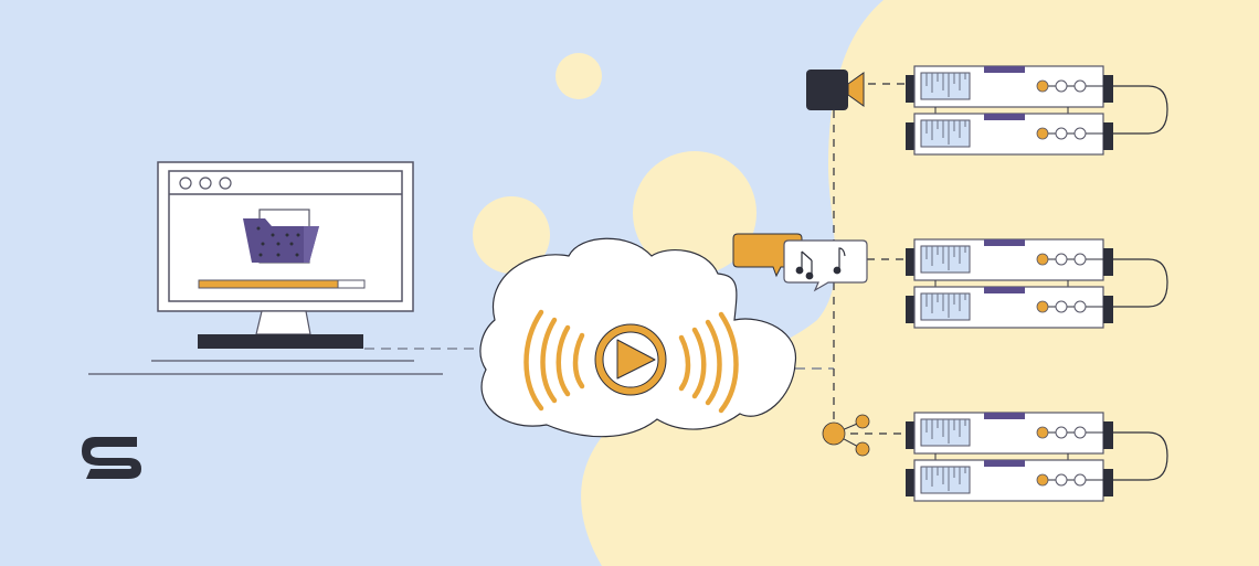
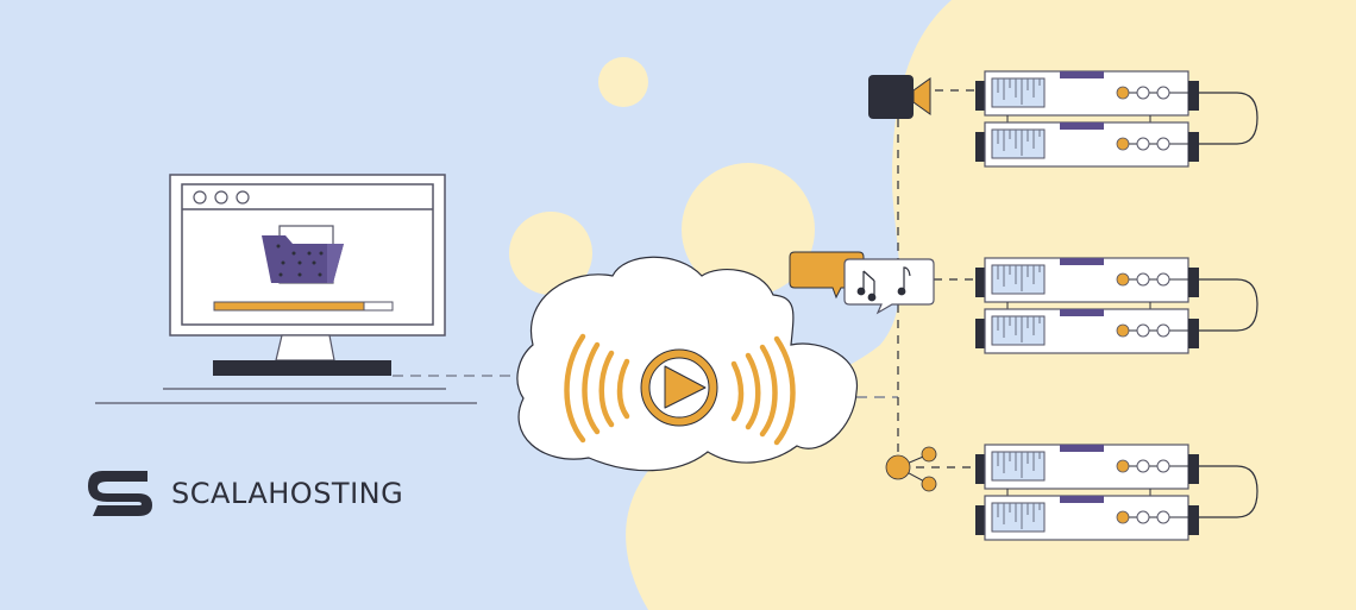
+ SCALAHOSTING
